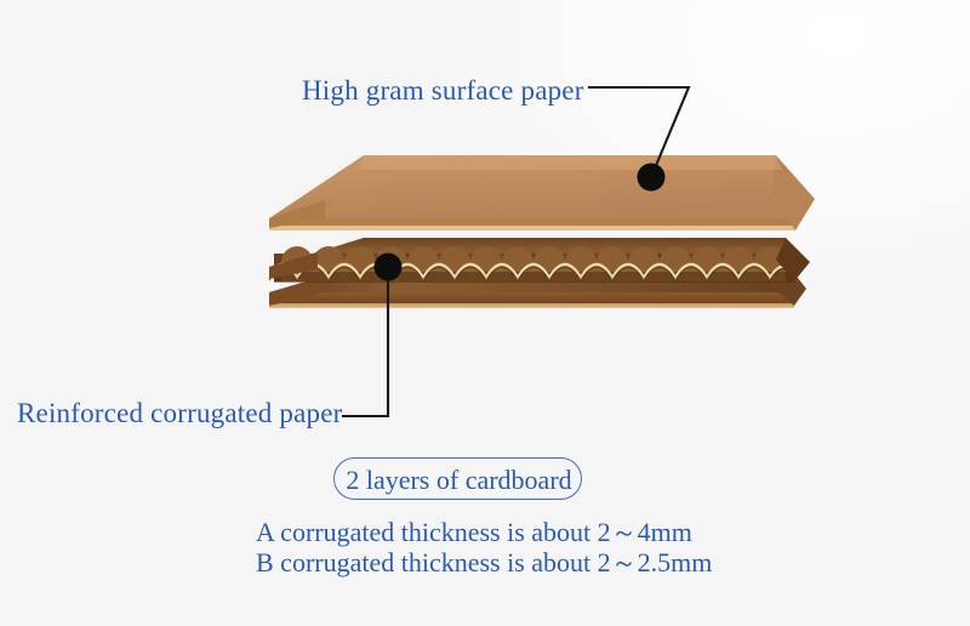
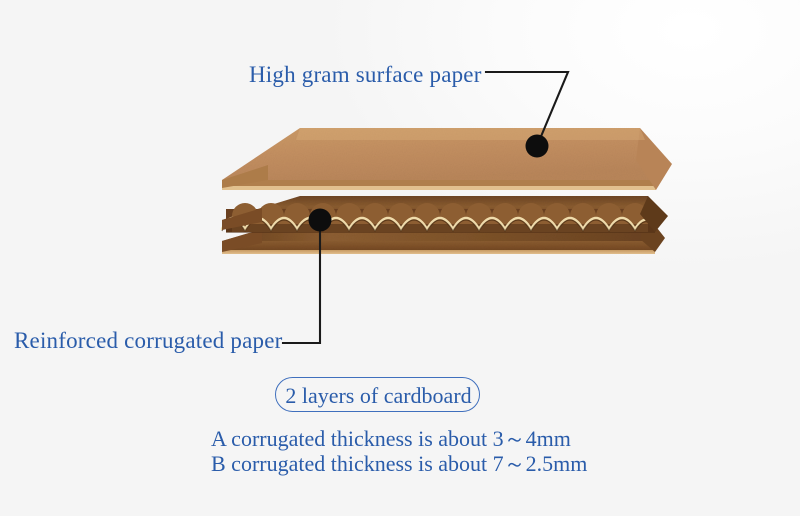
  High gram surface paper
  Reinforced corrugated paper
  2 layers of cardboard
- A corrugated thickness is about 2～4mm
+ A corrugated thickness is about 3～4mm
- B corrugated thickness is about 2～2.5mm
+ B corrugated thickness is about 7～2.5mm
